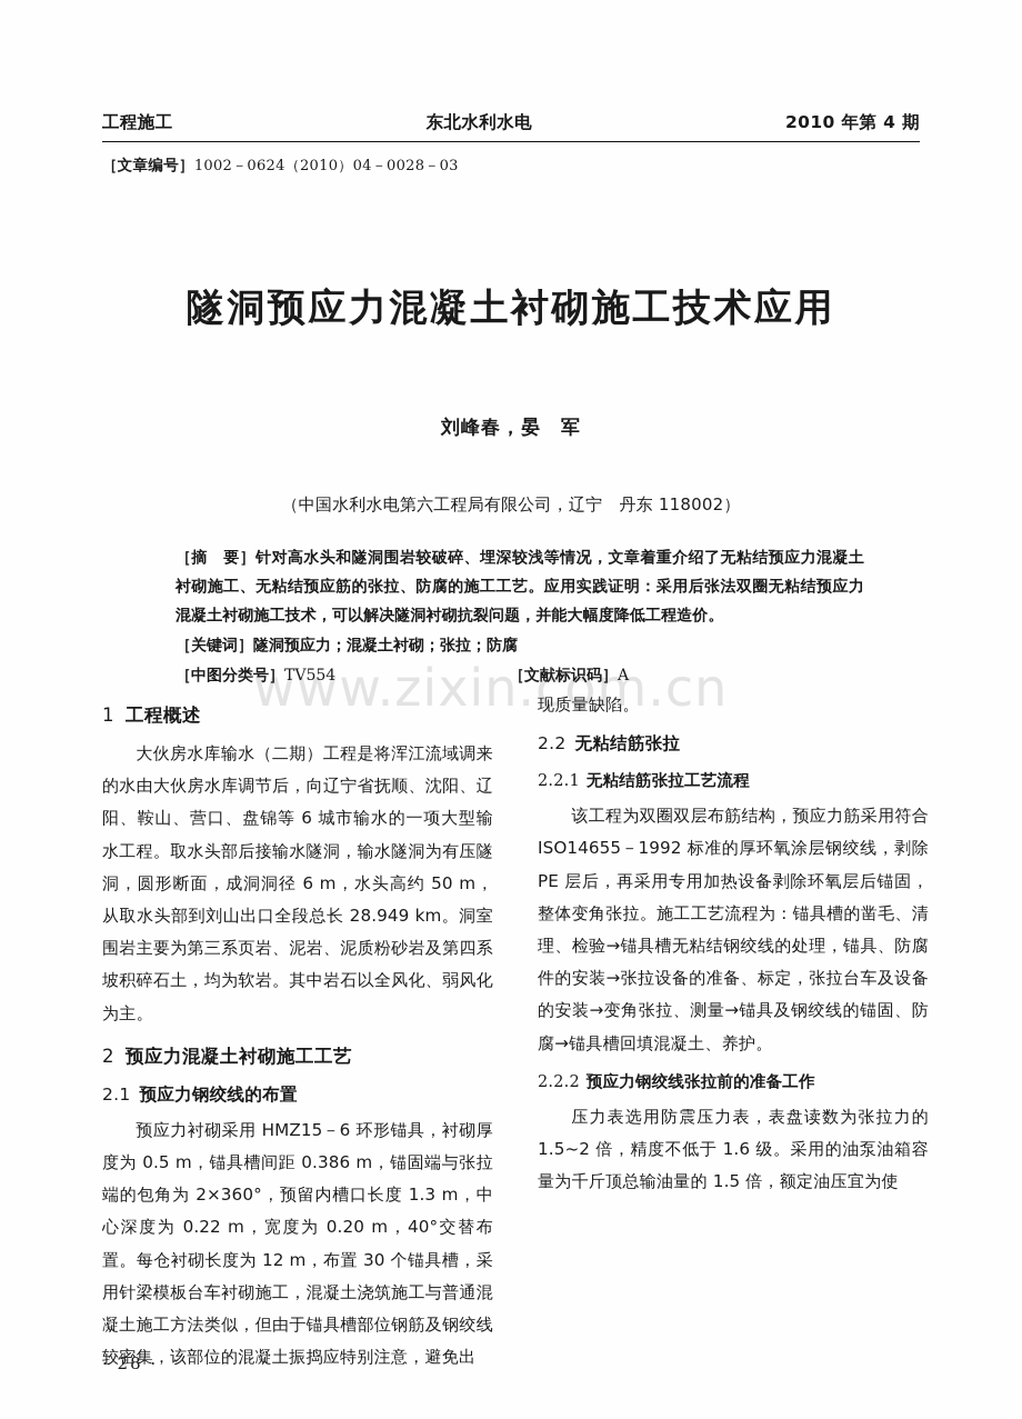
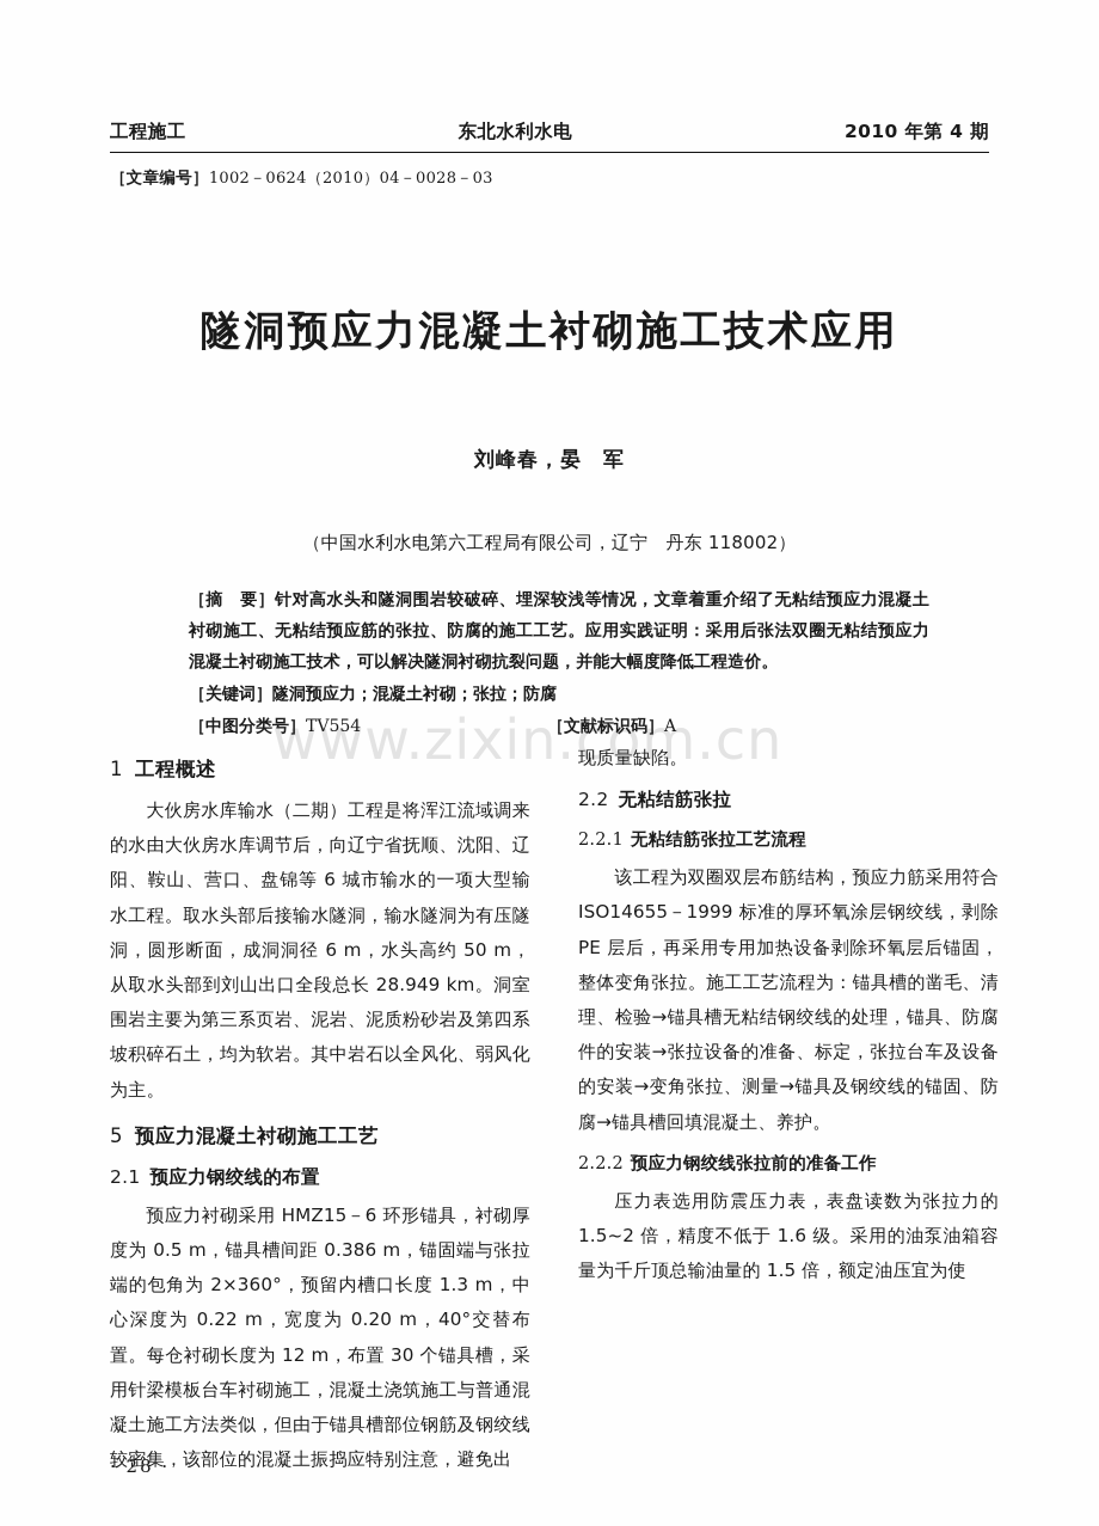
  www.zixin.com.cn
  工程施工
  东北水利水电
  2010 年第 4 期
  ［文章编号］1002－0624（2010）04－0028－03
  隧洞预应力混凝土衬砌施工技术应用
  刘峰春，晏 军
  （中国水利水电第六工程局有限公司，辽宁 丹东 118002）
  ［摘 要］针对高水头和隧洞围岩较破碎、埋深较浅等情况，文章着重介绍了无粘结预应力混凝土衬砌施工、无粘结预应筋的张拉、防腐的施工工艺。应用实践证明：采用后张法双圈无粘结预应力混凝土衬砌施工技术，可以解决隧洞衬砌抗裂问题，并能大幅度降低工程造价。
  ［关键词］隧洞预应力；混凝土衬砌；张拉；防腐
  ［中图分类号］TV554
  ［文献标识码］A
  1 工程概述
  大伙房水库输水（二期）工程是将浑江流域调来的水由大伙房水库调节后，向辽宁省抚顺、沈阳、辽阳、鞍山、营口、盘锦等 6 城市输水的一项大型输水工程。取水头部后接输水隧洞，输水隧洞为有压隧洞，圆形断面，成洞洞径 6 m，水头高约 50 m，从取水头部到刘山出口全段总长 28.949 km。洞室围岩主要为第三系页岩、泥岩、泥质粉砂岩及第四系坡积碎石土，均为软岩。其中岩石以全风化、弱风化为主。
- 2 预应力混凝土衬砌施工工艺
+ 5 预应力混凝土衬砌施工工艺
  2.1 预应力钢绞线的布置
  预应力衬砌采用 HMZ15－6 环形锚具，衬砌厚度为 0.5 m，锚具槽间距 0.386 m，锚固端与张拉端的包角为 2×360°，预留内槽口长度 1.3 m，中心深度为 0.22 m，宽度为 0.20 m，40°交替布置。每仓衬砌长度为 12 m，布置 30 个锚具槽，采用针梁模板台车衬砌施工，混凝土浇筑施工与普通混凝土施工方法类似，但由于锚具槽部位钢筋及钢绞线较密集，该部位的混凝土振捣应特别注意，避免出
  现质量缺陷。
  2.2 无粘结筋张拉
  2.2.1 无粘结筋张拉工艺流程
- 该工程为双圈双层布筋结构，预应力筋采用符合 ISO14655－1992 标准的厚环氧涂层钢绞线，剥除 PE 层后，再采用专用加热设备剥除环氧层后锚固，整体变角张拉。施工工艺流程为：锚具槽的凿毛、清理、检验→锚具槽无粘结钢绞线的处理，锚具、防腐件的安装→张拉设备的准备、标定，张拉台车及设备的安装→变角张拉、测量→锚具及钢绞线的锚固、防腐→锚具槽回填混凝土、养护。
+ 该工程为双圈双层布筋结构，预应力筋采用符合 ISO14655－1999 标准的厚环氧涂层钢绞线，剥除 PE 层后，再采用专用加热设备剥除环氧层后锚固，整体变角张拉。施工工艺流程为：锚具槽的凿毛、清理、检验→锚具槽无粘结钢绞线的处理，锚具、防腐件的安装→张拉设备的准备、标定，张拉台车及设备的安装→变角张拉、测量→锚具及钢绞线的锚固、防腐→锚具槽回填混凝土、养护。
  2.2.2 预应力钢绞线张拉前的准备工作
  压力表选用防震压力表，表盘读数为张拉力的 1.5~2 倍，精度不低于 1.6 级。采用的油泵油箱容量为千斤顶总输油量的 1.5 倍，额定油压宜为使
  · 28 ·
